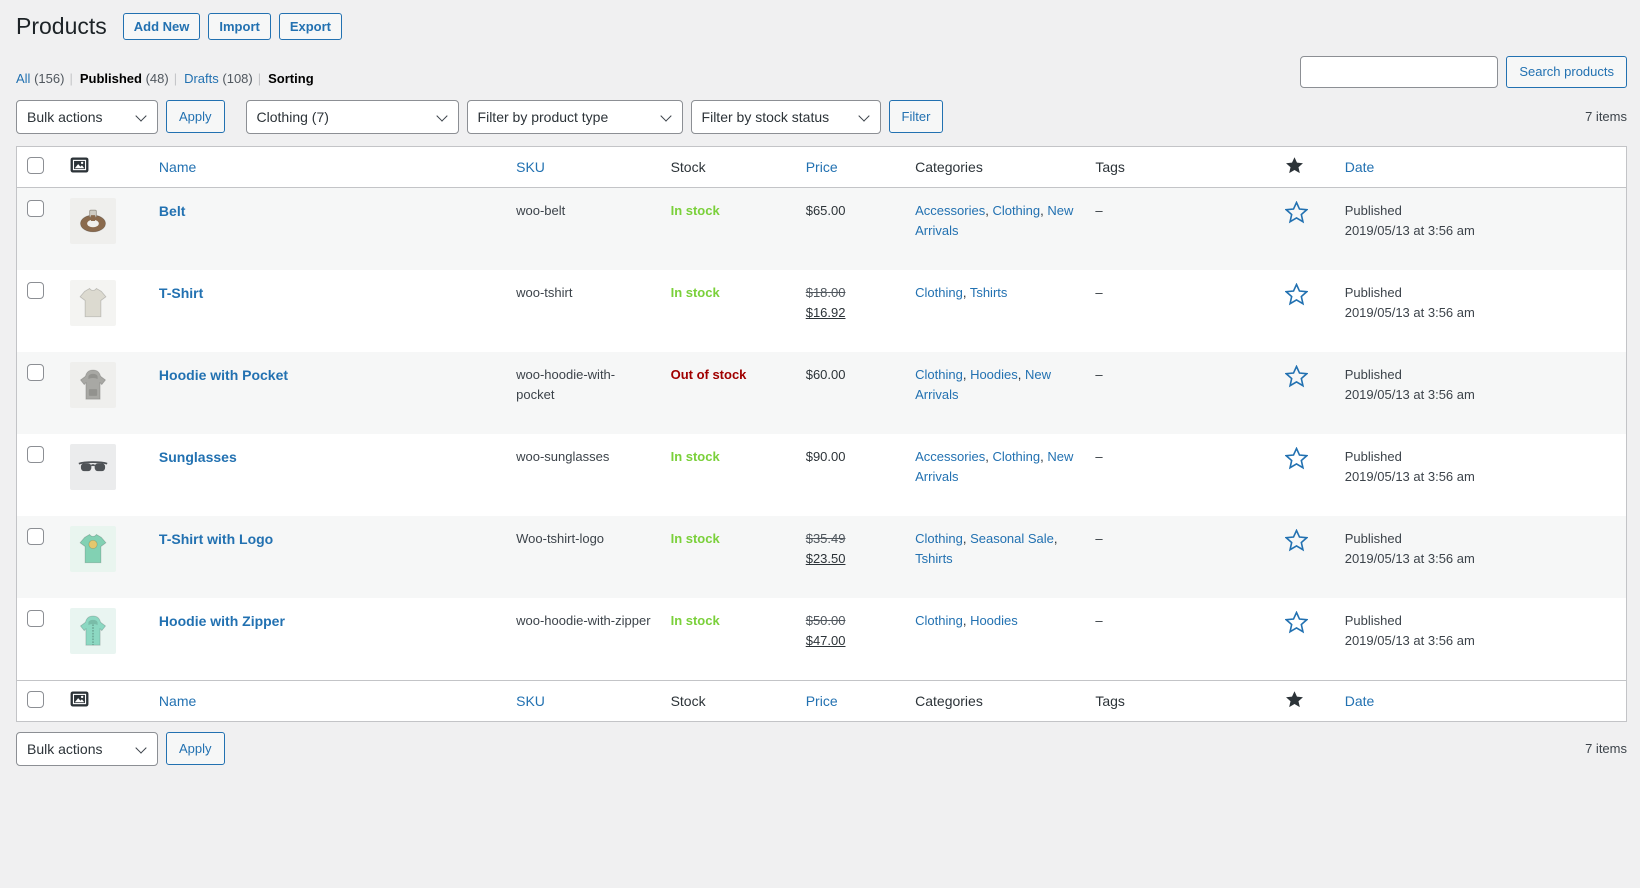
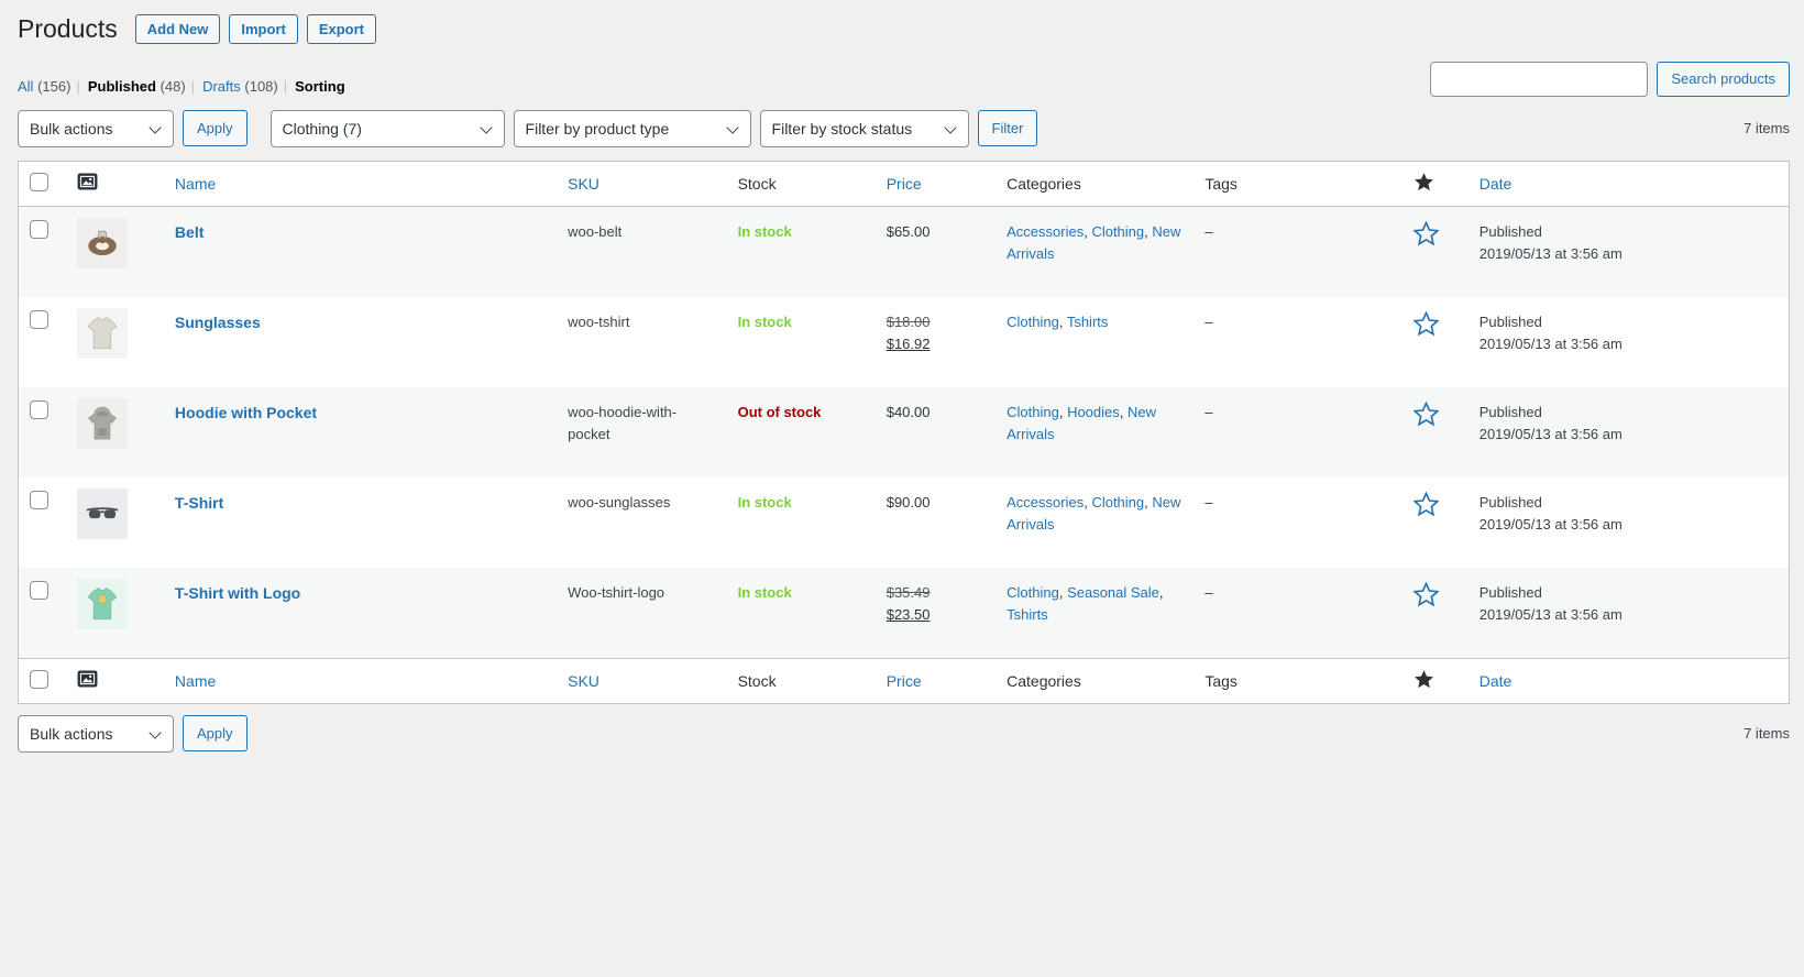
  Products
  Add New
  Import
  Export
  All (156) Published (48) Drafts (108) Sorting
  Search products
  Bulk actions
  Apply
  Clothing (7)
  Filter by product type
  Filter by stock status
  Filter
  7 items
  		Name	SKU	Stock	Price	Categories	Tags		Date
  		Belt	woo-belt	In stock	$65.00	Accessories, Clothing, New Arrivals	–		Published2019/05/13 at 3:56 am
- 		T-Shirt	woo-tshirt	In stock	$18.00$16.92	Clothing, Tshirts	–		Published2019/05/13 at 3:56 am
+ 		Sunglasses	woo-tshirt	In stock	$18.00$16.92	Clothing, Tshirts	–		Published2019/05/13 at 3:56 am
- 		Hoodie with Pocket	woo-hoodie-with-pocket	Out of stock	$60.00	Clothing, Hoodies, New Arrivals	–		Published2019/05/13 at 3:56 am
+ 		Hoodie with Pocket	woo-hoodie-with-pocket	Out of stock	$40.00	Clothing, Hoodies, New Arrivals	–		Published2019/05/13 at 3:56 am
- 		Sunglasses	woo-sunglasses	In stock	$90.00	Accessories, Clothing, New Arrivals	–		Published2019/05/13 at 3:56 am
+ 		T-Shirt	woo-sunglasses	In stock	$90.00	Accessories, Clothing, New Arrivals	–		Published2019/05/13 at 3:56 am
  		T-Shirt with Logo	Woo-tshirt-logo	In stock	$35.49$23.50	Clothing, Seasonal Sale, Tshirts	–		Published2019/05/13 at 3:56 am
- 		Hoodie with Zipper	woo-hoodie-with-zipper	In stock	$50.00$47.00	Clothing, Hoodies	–		Published2019/05/13 at 3:56 am
  		Name	SKU	Stock	Price	Categories	Tags		Date
  Bulk actions
  Apply
  7 items
